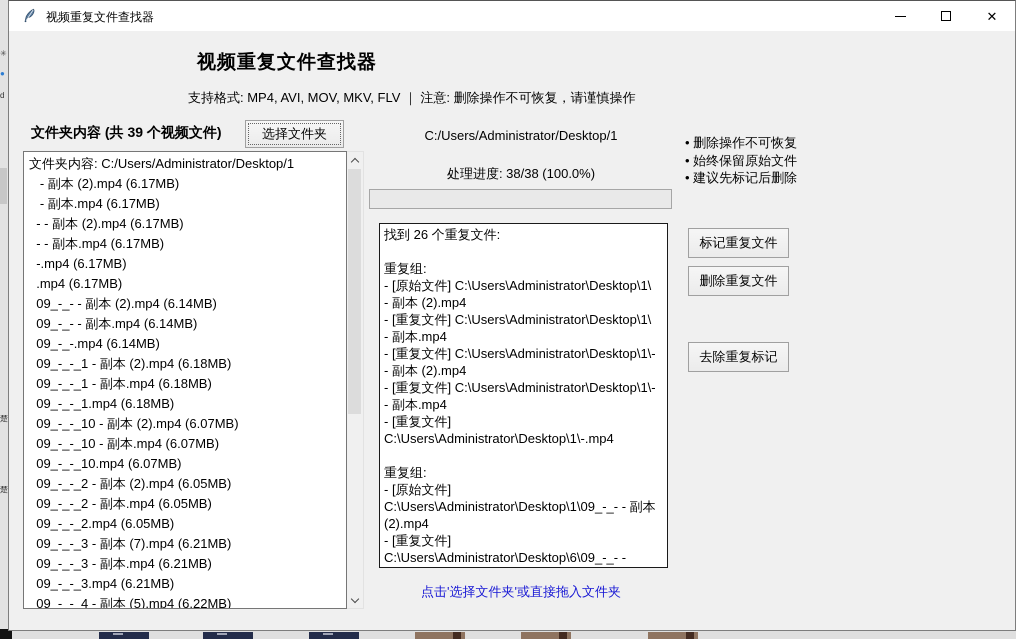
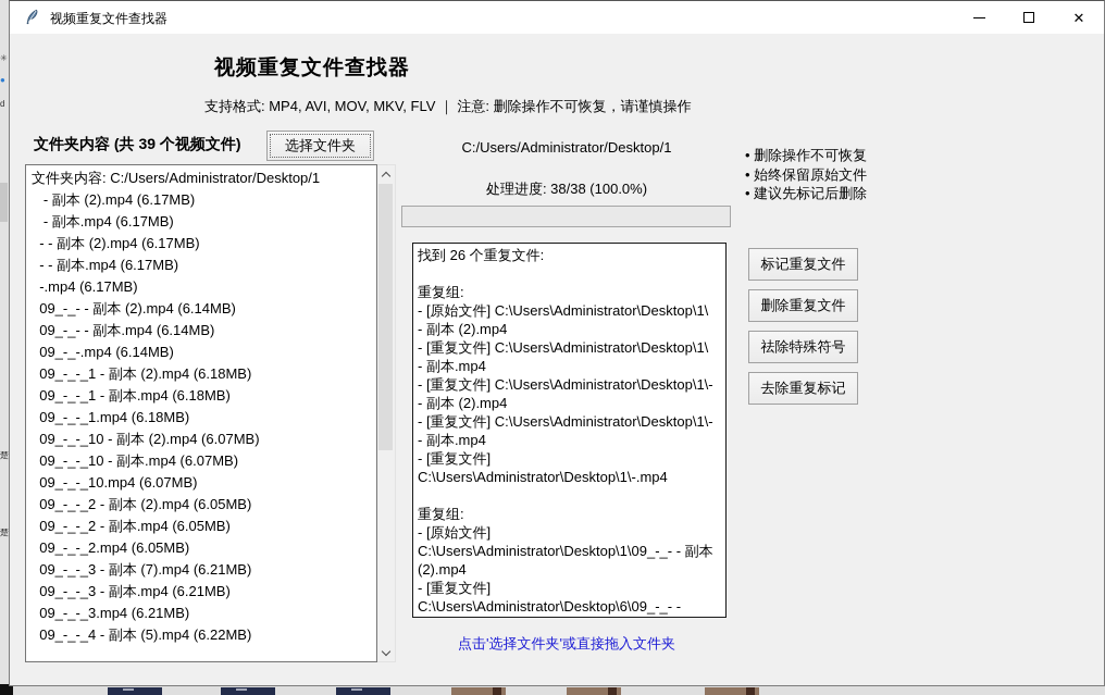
  ✳
  ●
  d
  楚
  楚
  视频重复文件查找器
  ✕
  视频重复文件查找器
  支持格式: MP4, AVI, MOV, MKV, FLV ｜ 注意: 删除操作不可恢复，请谨慎操作
  文件夹内容 (共 39 个视频文件)
  选择文件夹
  文件夹内容: C:/Users/Administrator/Desktop/1
  - 副本 (2).mp4 (6.17MB)
  - 副本.mp4 (6.17MB)
  - - 副本 (2).mp4 (6.17MB)
  - - 副本.mp4 (6.17MB)
  -.mp4 (6.17MB)
- .mp4 (6.17MB)
  09_-_- - 副本 (2).mp4 (6.14MB)
  09_-_- - 副本.mp4 (6.14MB)
  09_-_-.mp4 (6.14MB)
  09_-_-_1 - 副本 (2).mp4 (6.18MB)
  09_-_-_1 - 副本.mp4 (6.18MB)
  09_-_-_1.mp4 (6.18MB)
  09_-_-_10 - 副本 (2).mp4 (6.07MB)
  09_-_-_10 - 副本.mp4 (6.07MB)
  09_-_-_10.mp4 (6.07MB)
  09_-_-_2 - 副本 (2).mp4 (6.05MB)
  09_-_-_2 - 副本.mp4 (6.05MB)
  09_-_-_2.mp4 (6.05MB)
  09_-_-_3 - 副本 (7).mp4 (6.21MB)
  09_-_-_3 - 副本.mp4 (6.21MB)
  09_-_-_3.mp4 (6.21MB)
  09_-_-_4 - 副本 (5).mp4 (6.22MB)
  C:/Users/Administrator/Desktop/1
  处理进度: 38/38 (100.0%)
  找到 26 个重复文件:
  重复组:
  - [原始文件] C:\Users\Administrator\Desktop\1\
  - 副本 (2).mp4
  - [重复文件] C:\Users\Administrator\Desktop\1\
  - 副本.mp4
  - [重复文件] C:\Users\Administrator\Desktop\1\-
  - 副本 (2).mp4
  - [重复文件] C:\Users\Administrator\Desktop\1\-
  - 副本.mp4
  - [重复文件]
  C:\Users\Administrator\Desktop\1\-.mp4
  重复组:
  - [原始文件]
  C:\Users\Administrator\Desktop\1\09_-_- - 副本
  (2).mp4
  - [重复文件]
  C:\Users\Administrator\Desktop\6\09_-_- -
  点击'选择文件夹'或直接拖入文件夹
  • 删除操作不可恢复
  • 始终保留原始文件
  • 建议先标记后删除
  标记重复文件
  删除重复文件
+ 祛除特殊符号
  去除重复标记
